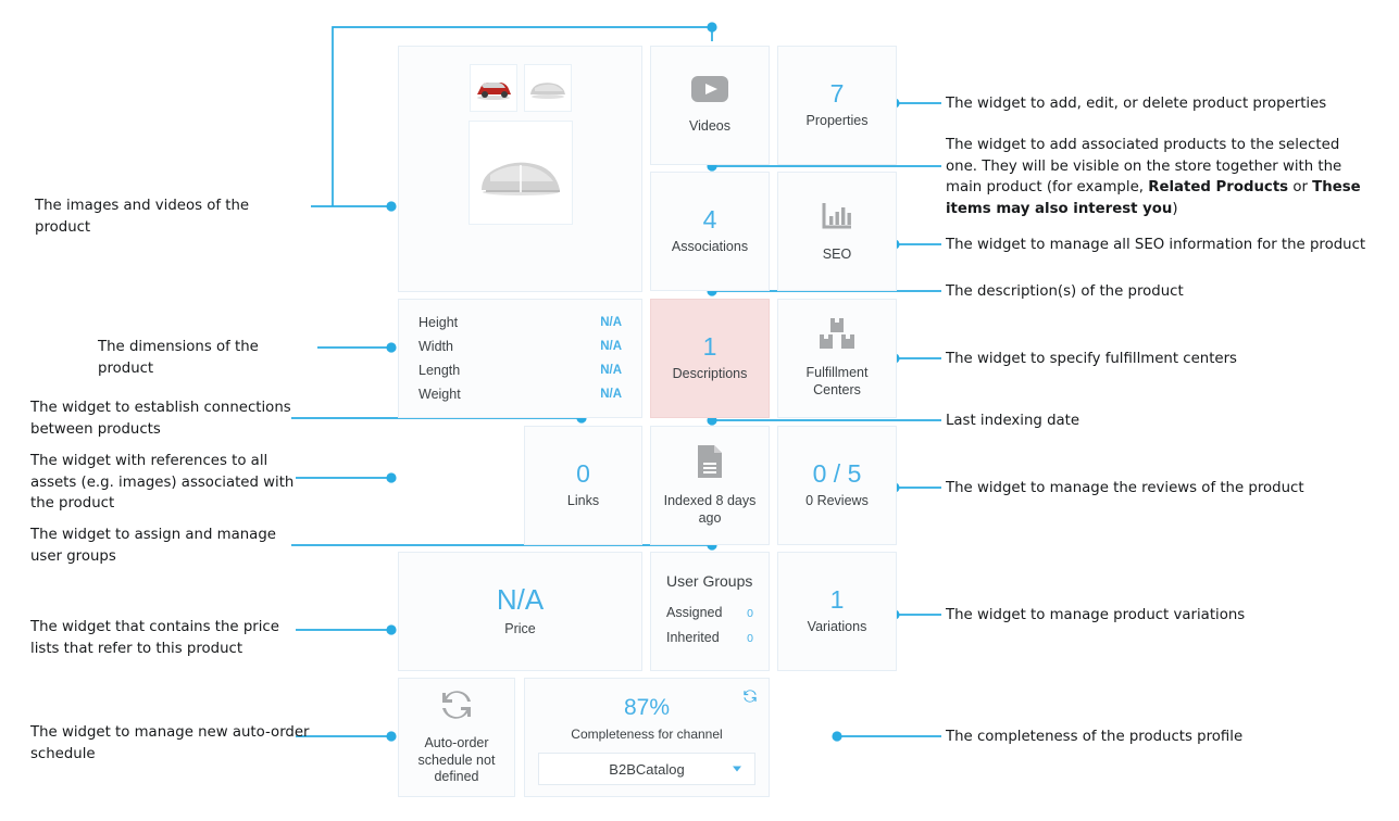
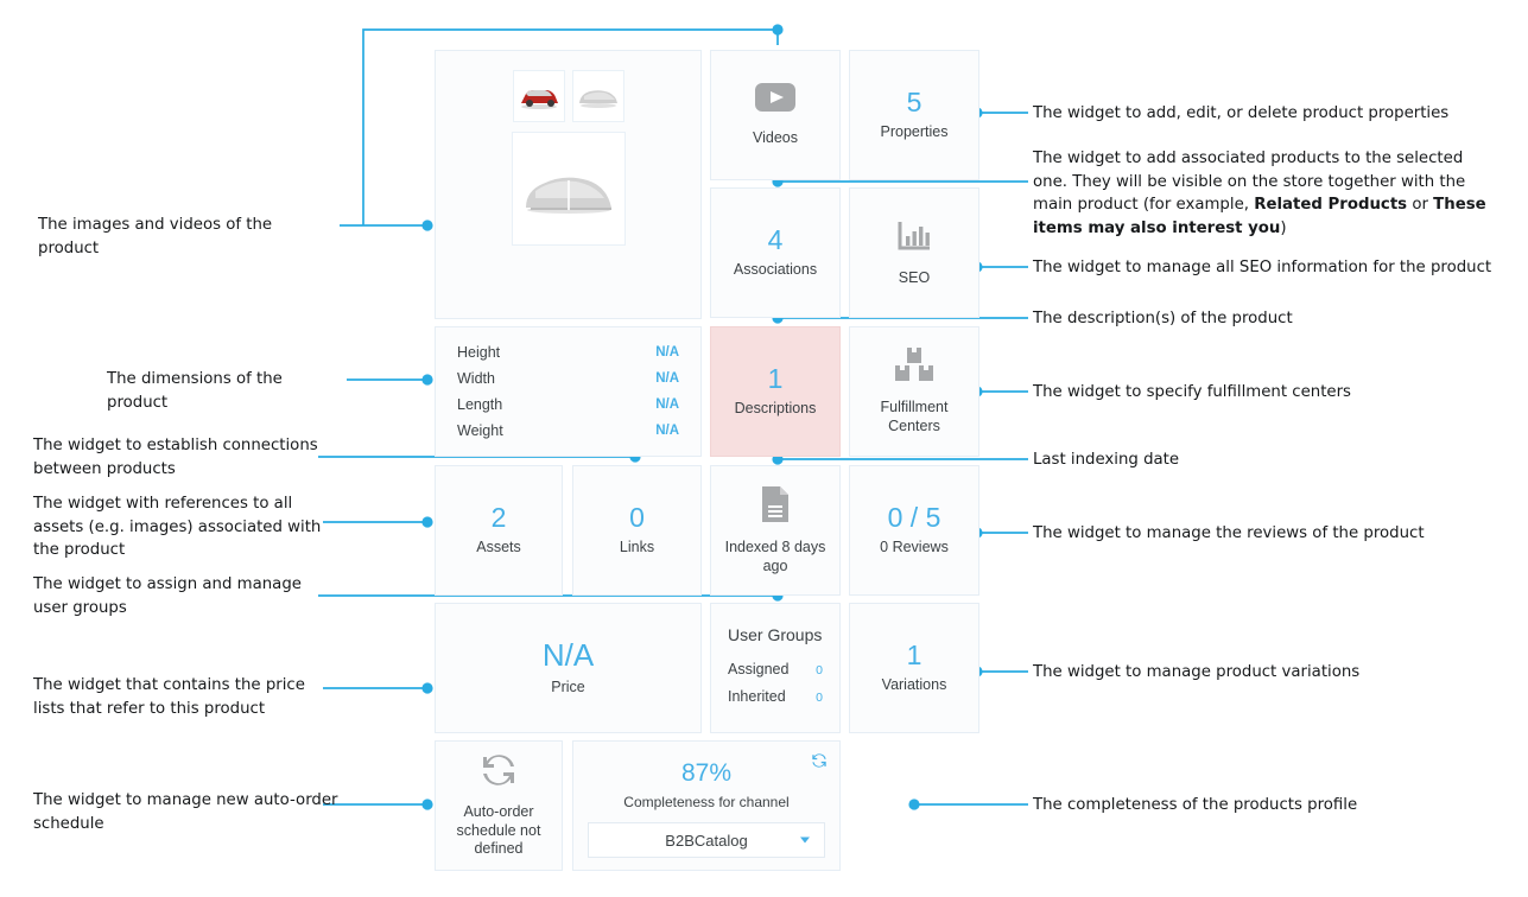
  Videos
- 7
+ 5
  Properties
  4
  Associations
  SEO
  Height
  N/A
  Width
  N/A
  Length
  N/A
  Weight
  N/A
  1
  Descriptions
  Fulfillment Centers
+ 2
+ Assets
  0
  Links
  Indexed 8 days ago
  0 / 5
  0 Reviews
  N/A
  Price
  User Groups
  Assigned
  0
  Inherited
  0
  1
  Variations
  Auto-order schedule not defined
  87%
  Completeness for channel
  B2BCatalog
  The images and videos of the product
  The dimensions of the product
  The widget to establish connections between products
  The widget with references to all assets (e.g. images) associated with the product
  The widget to assign and manage user groups
  The widget that contains the price lists that refer to this product
  The widget to manage new auto-order schedule
  The widget to add, edit, or delete product properties
  The widget to add associated products to the selected one. They will be visible on the store together with the main product (for example, Related Products or These items may also interest you)
  The widget to manage all SEO information for the product
  The description(s) of the product
  The widget to specify fulfillment centers
  Last indexing date
  The widget to manage the reviews of the product
  The widget to manage product variations
  The completeness of the products profile
